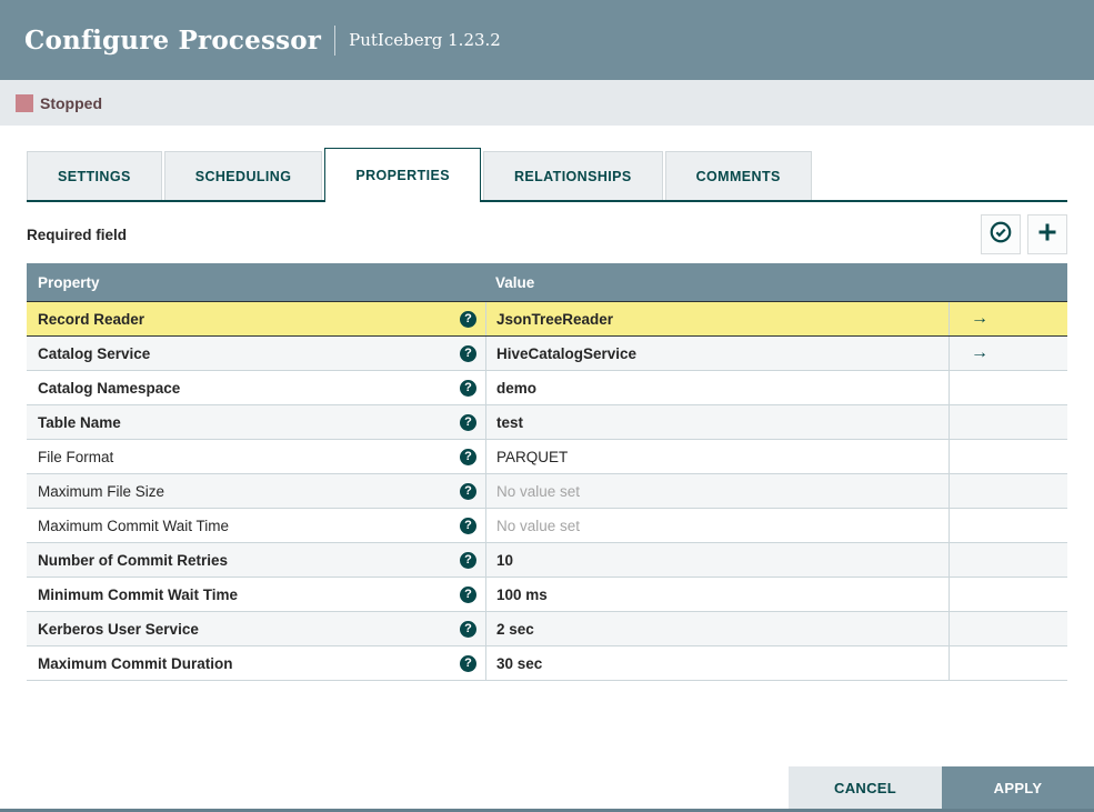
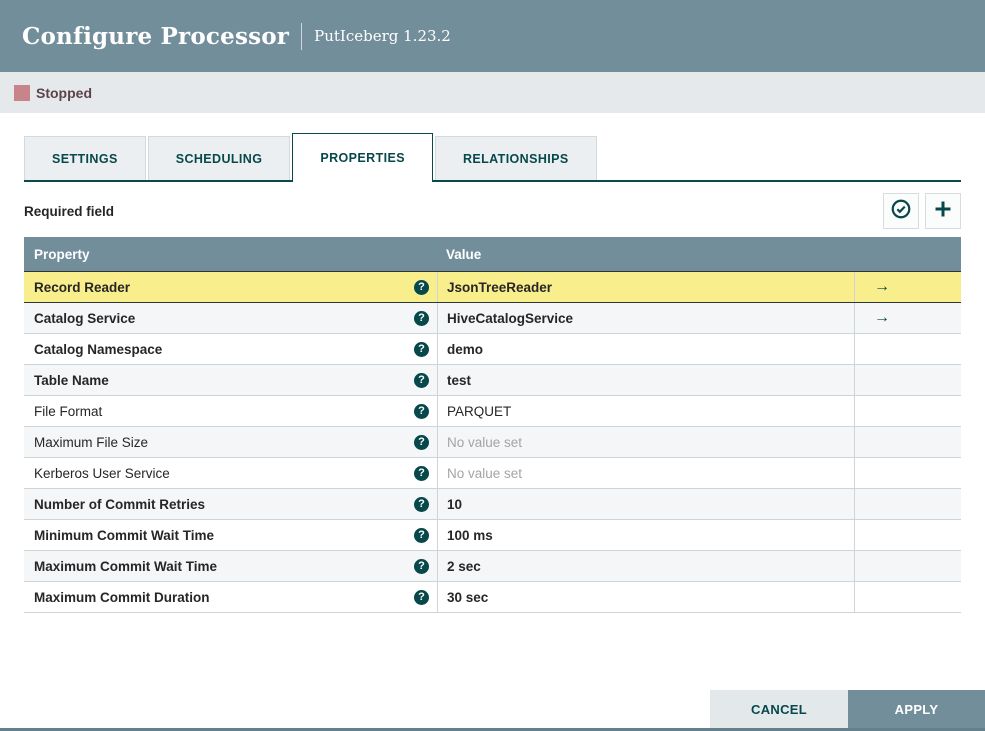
  Configure Processor
  PutIceberg 1.23.2
  Stopped
  SETTINGS
  SCHEDULING
  PROPERTIES
  RELATIONSHIPS
- COMMENTS
  Required field
  Property
  Value
  Record Reader
  ?
  JsonTreeReader
  →
  Catalog Service
  ?
  HiveCatalogService
  →
  Catalog Namespace
  ?
  demo
  Table Name
  ?
  test
  File Format
  ?
  PARQUET
  Maximum File Size
  ?
  No value set
- Maximum Commit Wait Time
+ Kerberos User Service
  ?
  No value set
  Number of Commit Retries
  ?
  10
  Minimum Commit Wait Time
  ?
  100 ms
- Kerberos User Service
+ Maximum Commit Wait Time
  ?
  2 sec
  Maximum Commit Duration
  ?
  30 sec
  CANCEL
  APPLY
